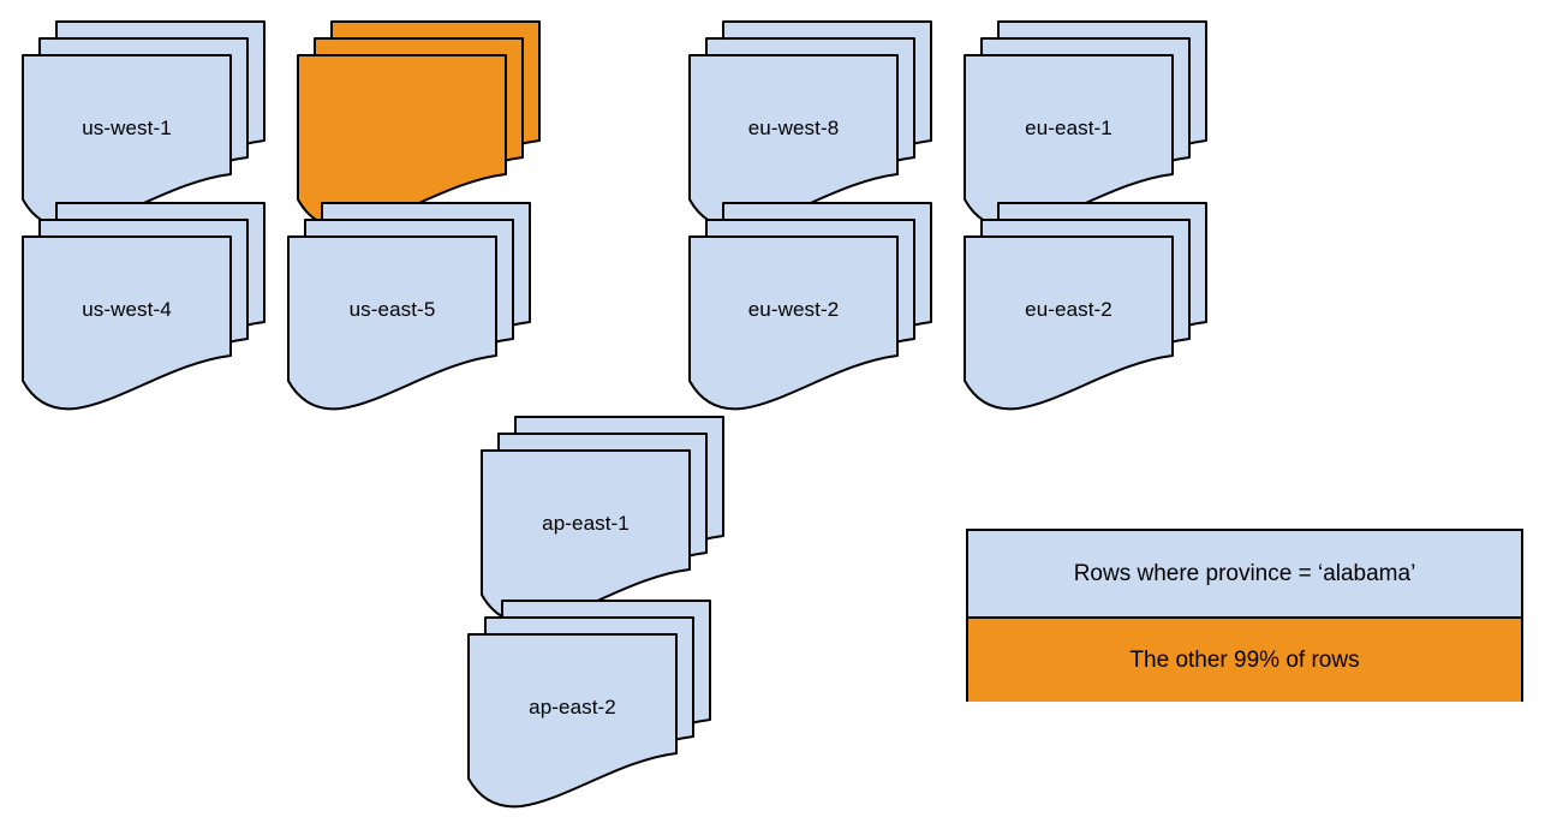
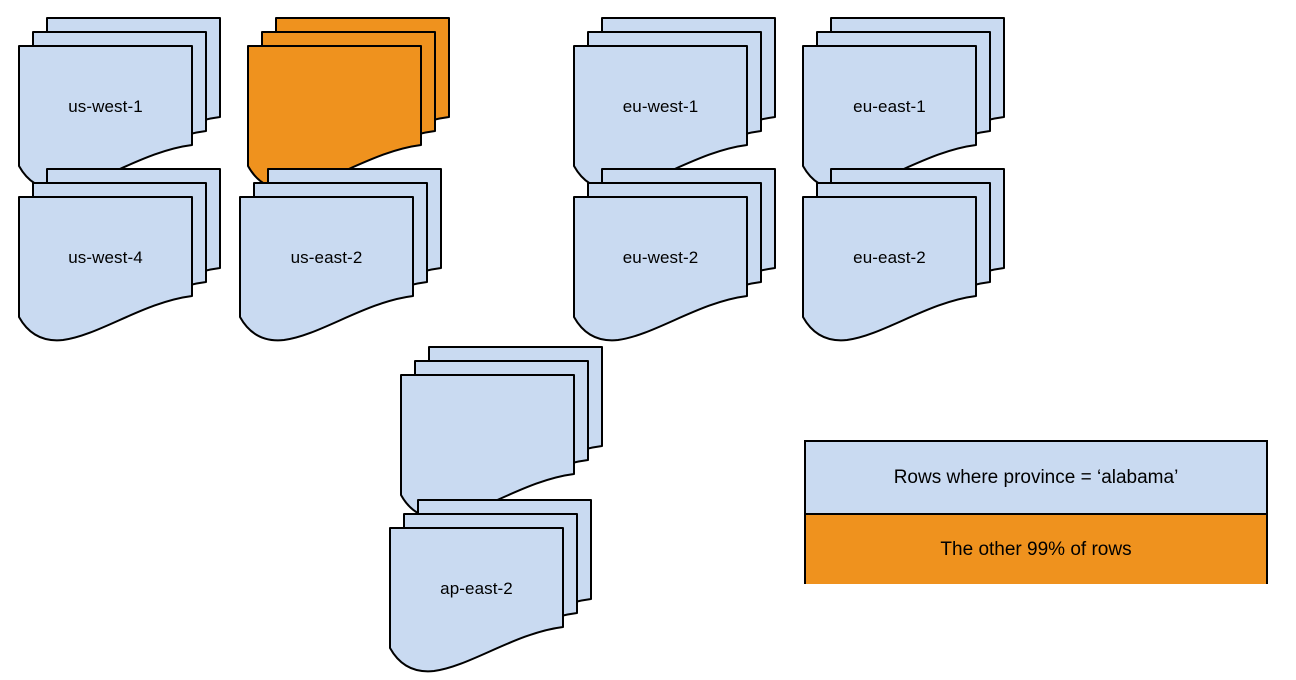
  us-west-1
- eu-west-8
+ eu-west-1
  eu-east-1
  us-west-4
- us-east-5
+ us-east-2
  eu-west-2
  eu-east-2
- ap-east-1
  ap-east-2
  Rows where province = ‘alabama’
  The other 99% of rows
